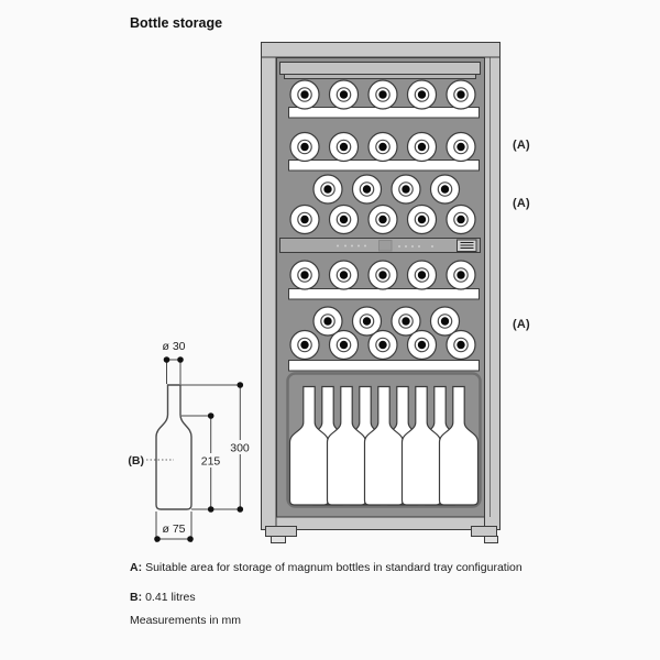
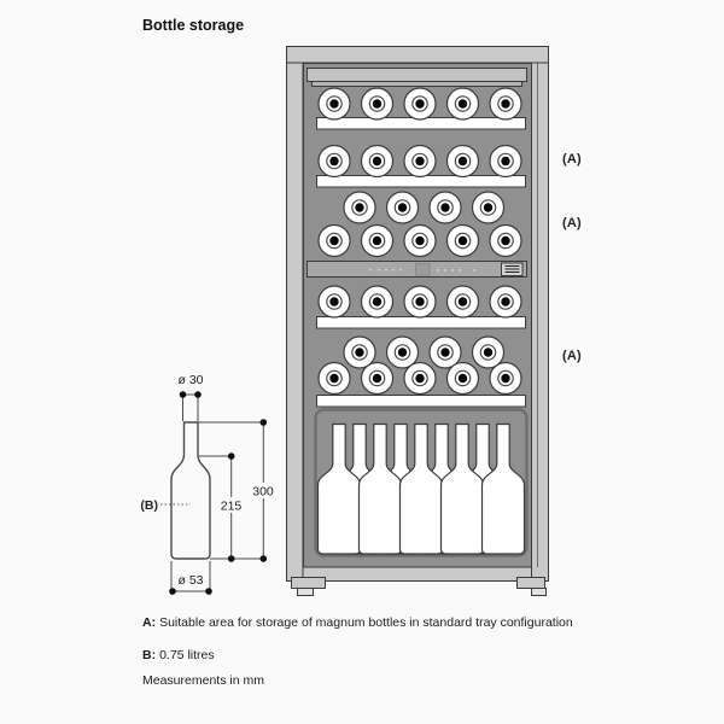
  Bottle storage
  (A)
  (A)
  (A)
  ø 30
  300
  215
- ø 75
+ ø 53
  (B)
  A: Suitable area for storage of magnum bottles in standard tray configuration
- B: 0.41 litres
+ B: 0.75 litres
  Measurements in mm
